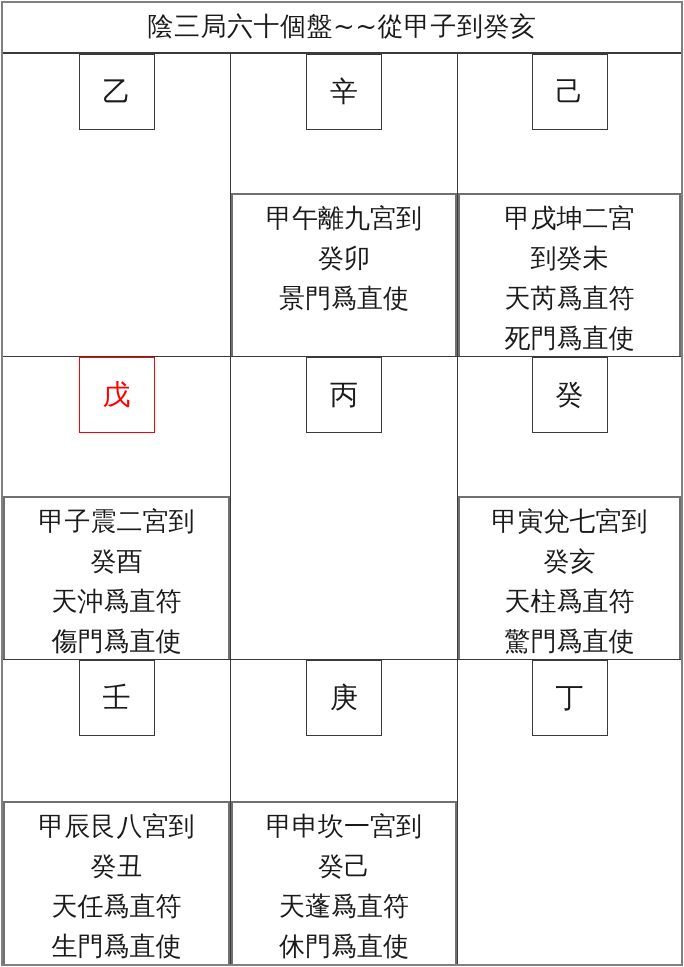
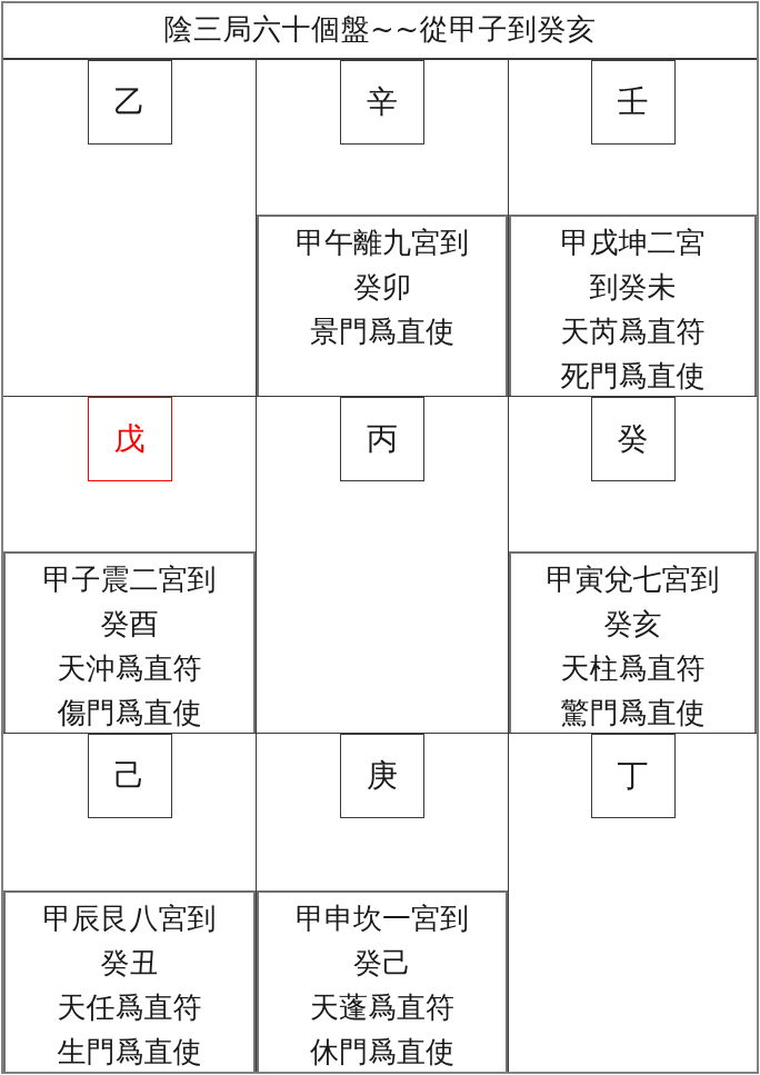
  陰三局六十個盤~~從甲子到癸亥
  乙
  辛
  甲午離九宮到
  癸卯
  景門爲直使
- 己
+ 壬
  甲戌坤二宮
  到癸未
  天芮爲直符
  死門爲直使
  戊
  甲子震二宮到
  癸酉
  天沖爲直符
  傷門爲直使
  丙
  癸
  甲寅兌七宮到
  癸亥
  天柱爲直符
  驚門爲直使
- 壬
+ 己
  甲辰艮八宮到
  癸丑
  天任爲直符
  生門爲直使
  庚
  甲申坎一宮到
  癸己
  天蓬爲直符
  休門爲直使
  丁
